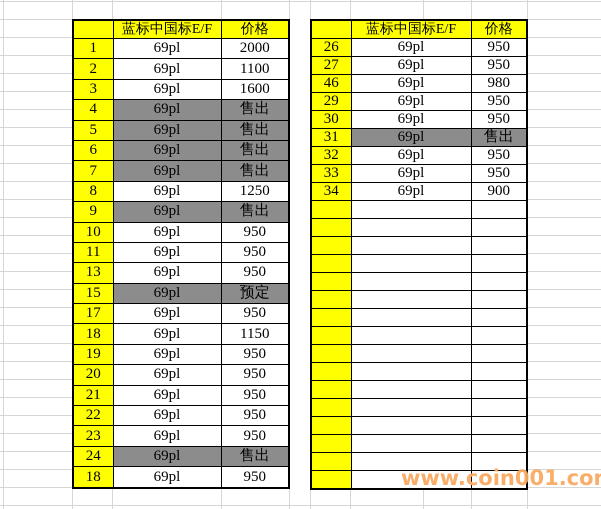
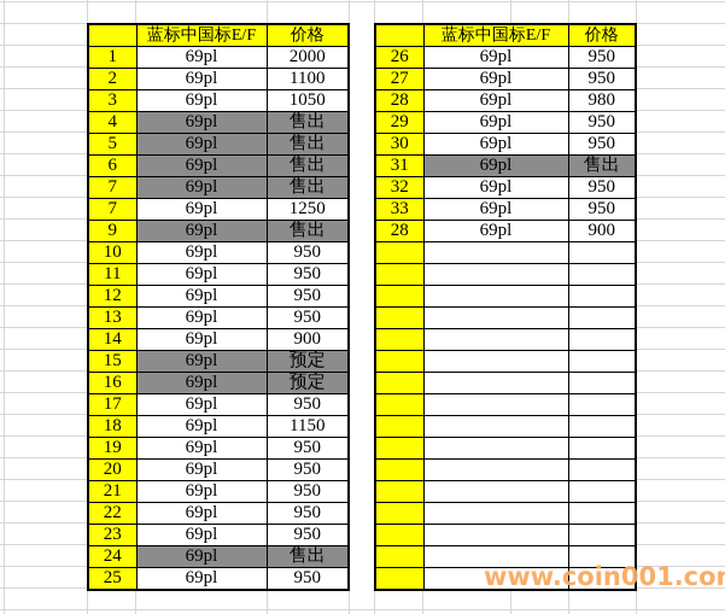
  	蓝标中国标E/F	价格
  1	69pl	2000
  2	69pl	1100
- 3	69pl	1600
+ 3	69pl	1050
  4	69pl	售出
  5	69pl	售出
  6	69pl	售出
  7	69pl	售出
- 8	69pl	1250
+ 7	69pl	1250
  9	69pl	售出
  10	69pl	950
  11	69pl	950
+ 12	69pl	950
  13	69pl	950
+ 14	69pl	900
  15	69pl	预定
+ 16	69pl	预定
  17	69pl	950
  18	69pl	1150
  19	69pl	950
  20	69pl	950
  21	69pl	950
  22	69pl	950
  23	69pl	950
  24	69pl	售出
- 18	69pl	950
+ 25	69pl	950
  	蓝标中国标E/F	价格
  26	69pl	950
  27	69pl	950
- 46	69pl	980
+ 28	69pl	980
  29	69pl	950
  30	69pl	950
  31	69pl	售出
  32	69pl	950
  33	69pl	950
- 34	69pl	900
+ 28	69pl	900
  www.coin001.co
